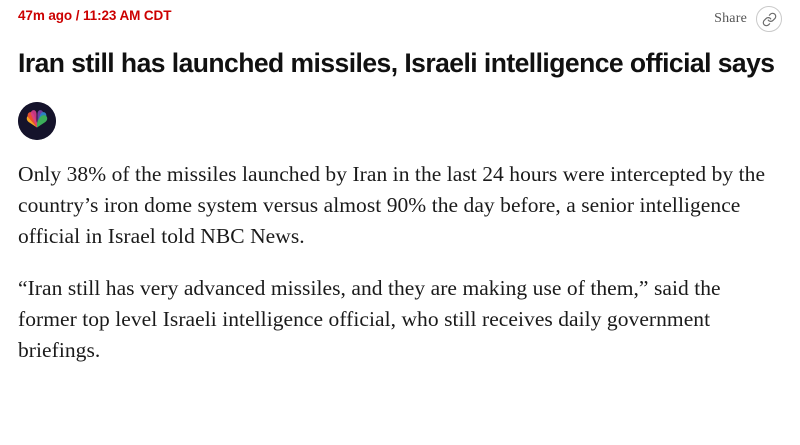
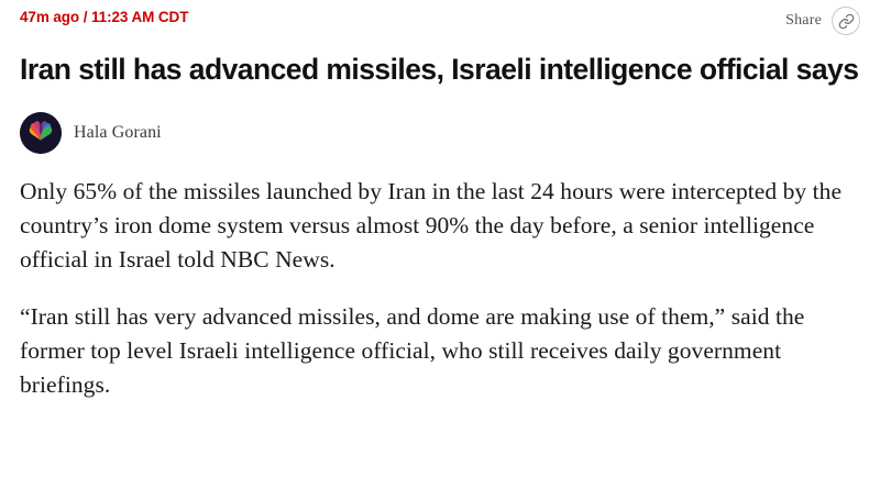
  47m ago / 11:23 AM CDT
  Share
- Iran still has launched missiles, Israeli intelligence official says
+ Iran still has advanced missiles, Israeli intelligence official says
+ Hala Gorani
- Only 38% of the missiles launched by Iran in the last 24 hours were intercepted by the country’s iron dome system versus almost 90% the day before, a senior intelligence official in Israel told NBC News.
+ Only 65% of the missiles launched by Iran in the last 24 hours were intercepted by the country’s iron dome system versus almost 90% the day before, a senior intelligence official in Israel told NBC News.
- “Iran still has very advanced missiles, and they are making use of them,” said the former top level Israeli intelligence official, who still receives daily government briefings.
+ “Iran still has very advanced missiles, and dome are making use of them,” said the former top level Israeli intelligence official, who still receives daily government briefings.
